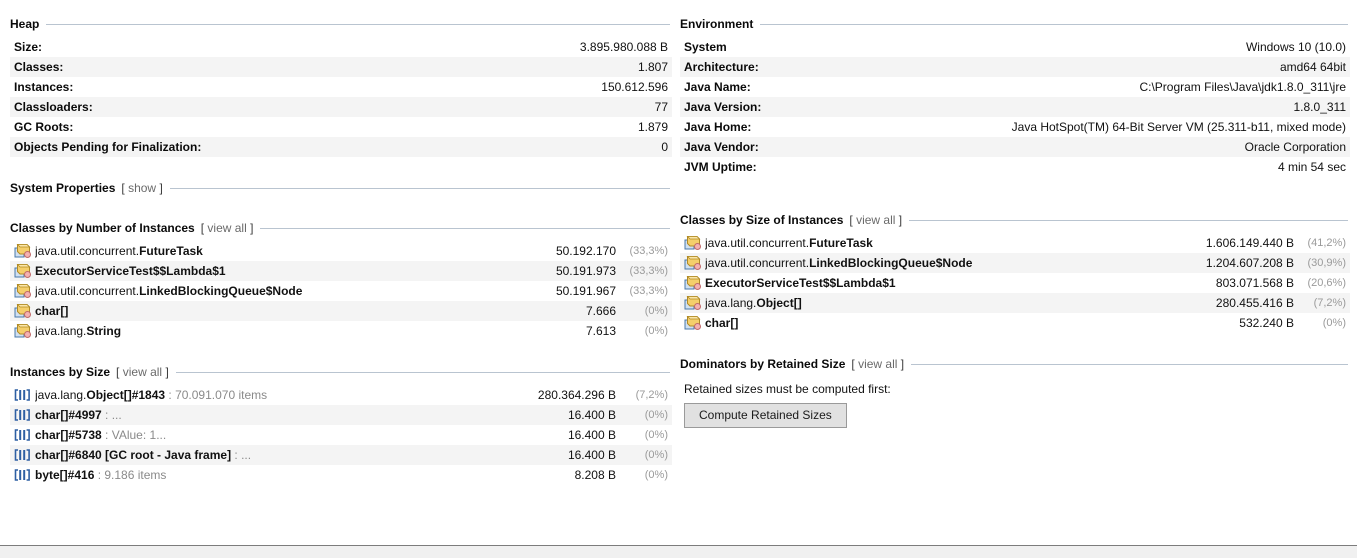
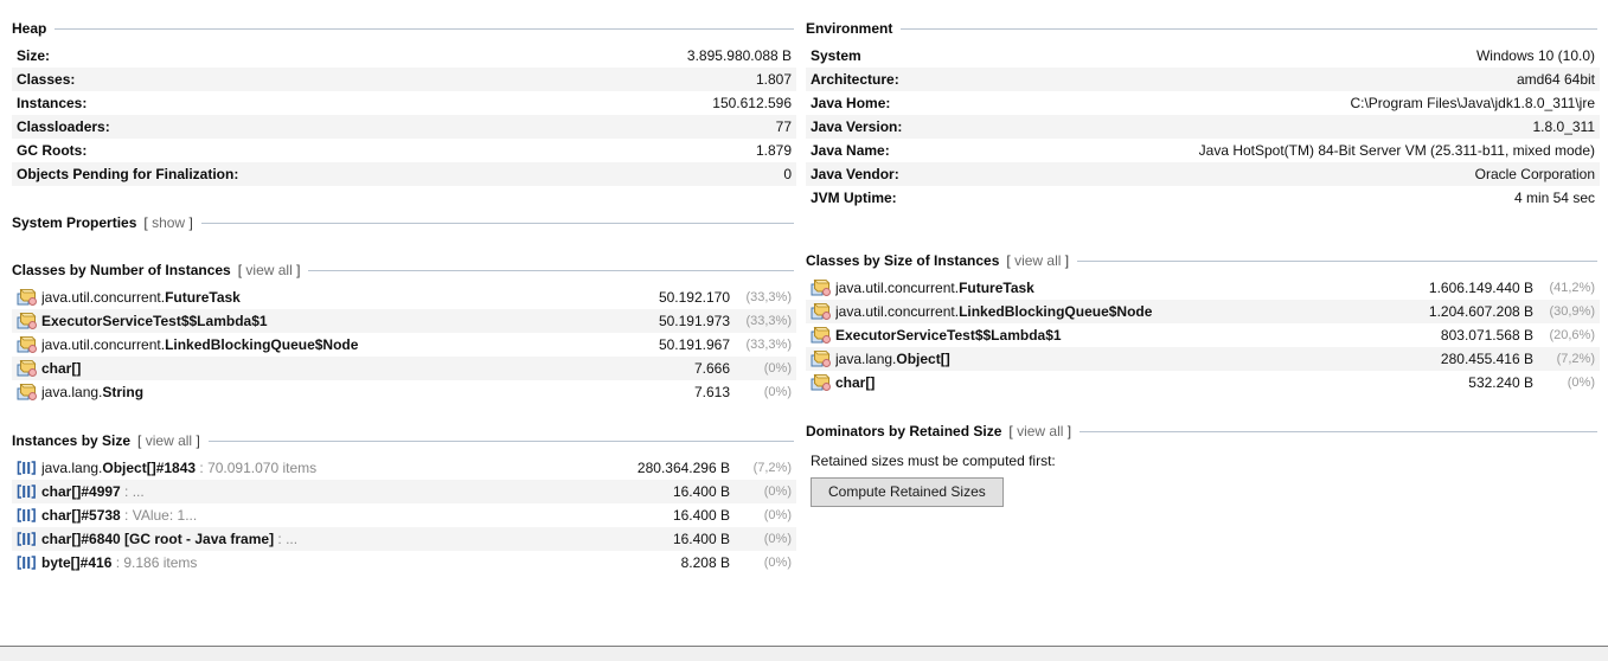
  Heap
  Size:
  3.895.980.088 B
  Classes:
  1.807
  Instances:
  150.612.596
  Classloaders:
  77
  GC Roots:
  1.879
  Objects Pending for Finalization:
  0
  System Properties
  [ show ]
  Classes by Number of Instances
  [ view all ]
  java.util.concurrent.FutureTask
  50.192.170
  (33,3%)
  ExecutorServiceTest$$Lambda$1
  50.191.973
  (33,3%)
  java.util.concurrent.LinkedBlockingQueue$Node
  50.191.967
  (33,3%)
  char[]
  7.666
  (0%)
  java.lang.String
  7.613
  (0%)
  Instances by Size
  [ view all ]
  java.lang.Object[]#1843 : 70.091.070 items
  280.364.296 B
  (7,2%)
  char[]#4997 : ...
  16.400 B
  (0%)
  char[]#5738 : VAlue: 1...
  16.400 B
  (0%)
  char[]#6840 [GC root - Java frame] : ...
  16.400 B
  (0%)
  byte[]#416 : 9.186 items
  8.208 B
  (0%)
  Environment
  System
  Windows 10 (10.0)
  Architecture:
  amd64 64bit
- Java Name:
+ Java Home:
  C:\Program Files\Java\jdk1.8.0_311\jre
  Java Version:
  1.8.0_311
- Java Home:
+ Java Name:
- Java HotSpot(TM) 64-Bit Server VM (25.311-b11, mixed mode)
+ Java HotSpot(TM) 84-Bit Server VM (25.311-b11, mixed mode)
  Java Vendor:
  Oracle Corporation
  JVM Uptime:
  4 min 54 sec
  Classes by Size of Instances
  [ view all ]
  java.util.concurrent.FutureTask
  1.606.149.440 B
  (41,2%)
  java.util.concurrent.LinkedBlockingQueue$Node
  1.204.607.208 B
  (30,9%)
  ExecutorServiceTest$$Lambda$1
  803.071.568 B
  (20,6%)
  java.lang.Object[]
  280.455.416 B
  (7,2%)
  char[]
  532.240 B
  (0%)
  Dominators by Retained Size
  [ view all ]
  Retained sizes must be computed first:
  Compute Retained Sizes
